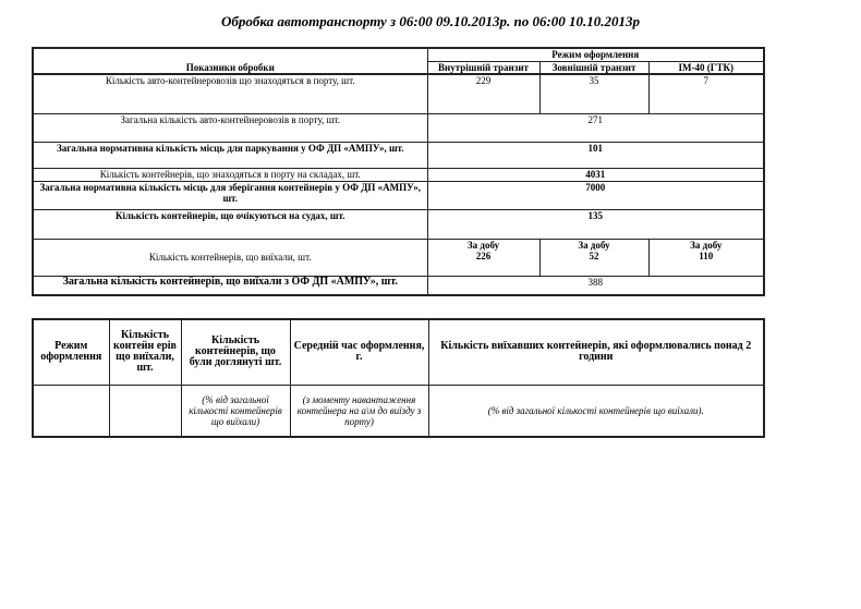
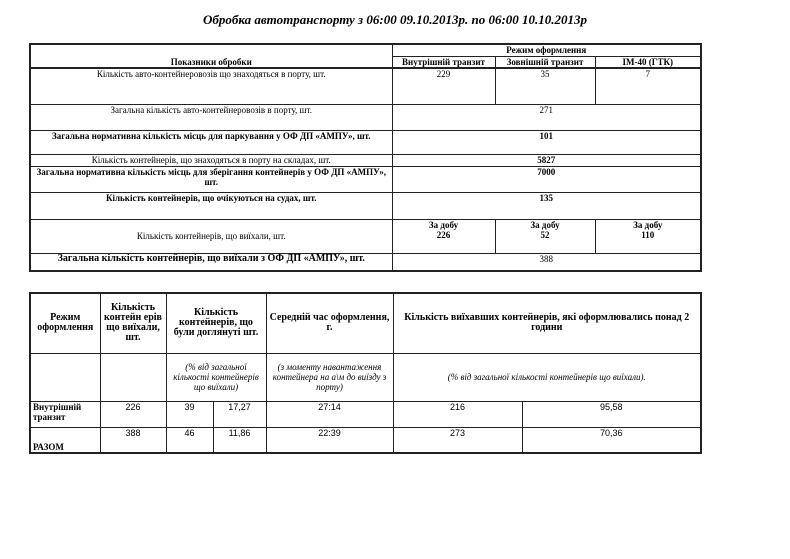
  Обробка автотранспорту з 06:00 09.10.2013р. по 06:00 10.10.2013р
  Показники обробки	Режим оформлення
  Внутрішній транзит	Зовнішній транзит	ІМ-40 (ГТК)
  Кількість авто-контейнеровозів що знаходяться в порту, шт.	229	35	7
  Загальна кількість авто-контейнеровозів в порту, шт.	271
  Загальна нормативна кількість місць для паркування у ОФ ДП «АМПУ», шт.	101
- Кількість контейнерів, що знаходяться в порту на складах, шт.	4031
+ Кількість контейнерів, що знаходяться в порту на складах, шт.	5827
  Загальна нормативна кількість місць для зберігання контейнерів у ОФ ДП «АМПУ», шт.	7000
  Кількість контейнерів, що очікуються на судах, шт.	135
  Кількість контейнерів, що виїхали, шт.	За добу226	За добу52	За добу110
  Загальна кількість контейнерів, що виїхали з ОФ ДП «АМПУ», шт.	388
  Режим оформлення	Кількість контейн ерів що виїхали, шт.	Кількість контейнерів, що були доглянуті шт.	Середній час оформлення, г.	Кількість виїхавших контейнерів, які оформлювались понад 2 години
  		(% від загальної кількості контейнерів що виїхали)	(з моменту навантаження контейнера на а\м до виїзду з порту)	(% від загальної кількості контейнерів що виїхали).
+ Внутрішній транзит	226	39	17,27	27:14	216	95,58
+ РАЗОМ	388	46	11,86	22:39	273	70,36
